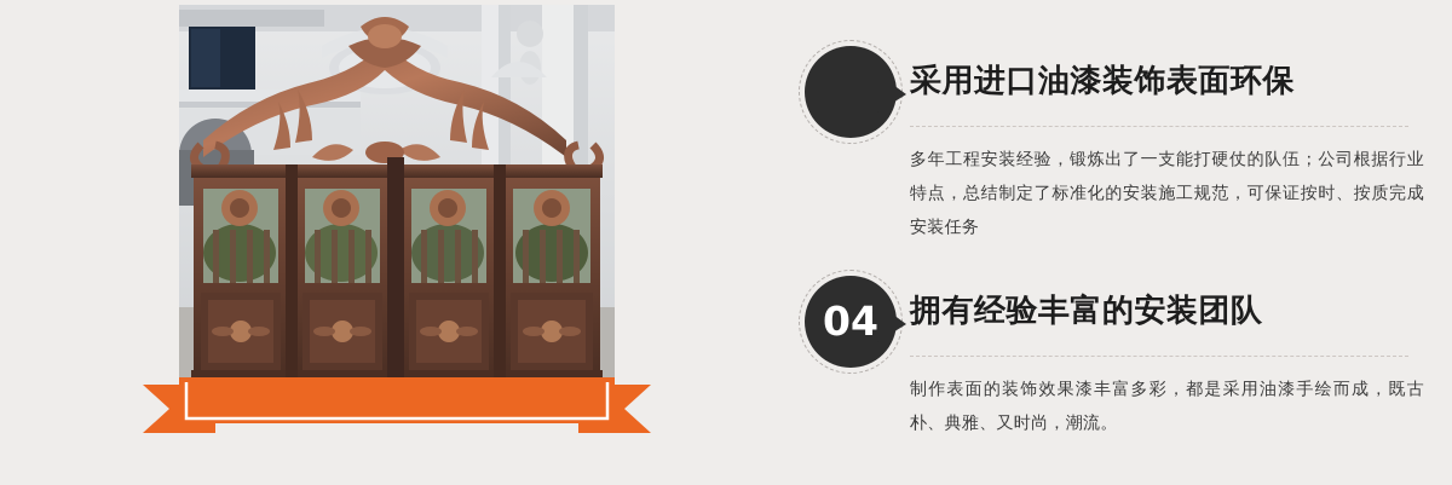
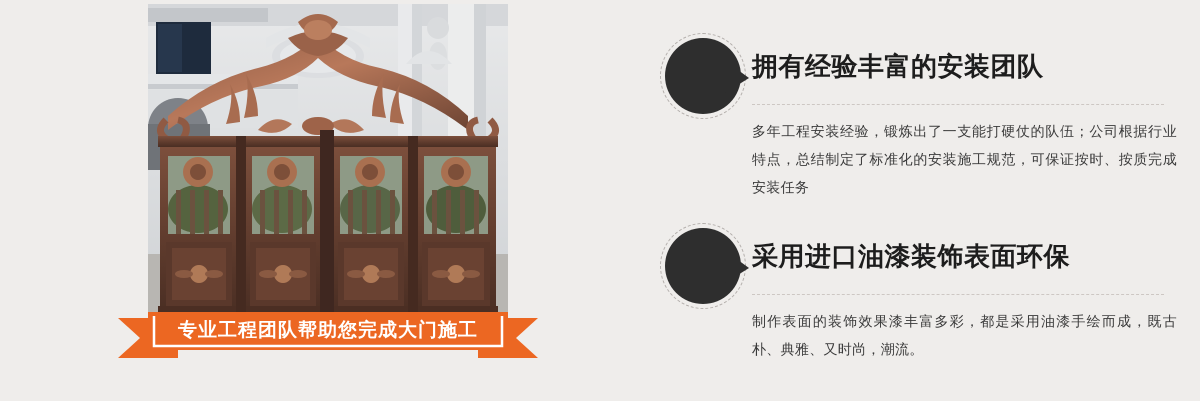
+ 专业工程团队帮助您完成大门施工
- 采用进口油漆装饰表面环保
+ 拥有经验丰富的安装团队
  多年工程安装经验，锻炼出了一支能打硬仗的队伍；公司根据行业特点，总结制定了标准化的安装施工规范，可保证按时、按质完成安装任务
- 04
- 拥有经验丰富的安装团队
+ 采用进口油漆装饰表面环保
  制作表面的装饰效果漆丰富多彩，都是采用油漆手绘而成，既古朴、典雅、又时尚，潮流。
